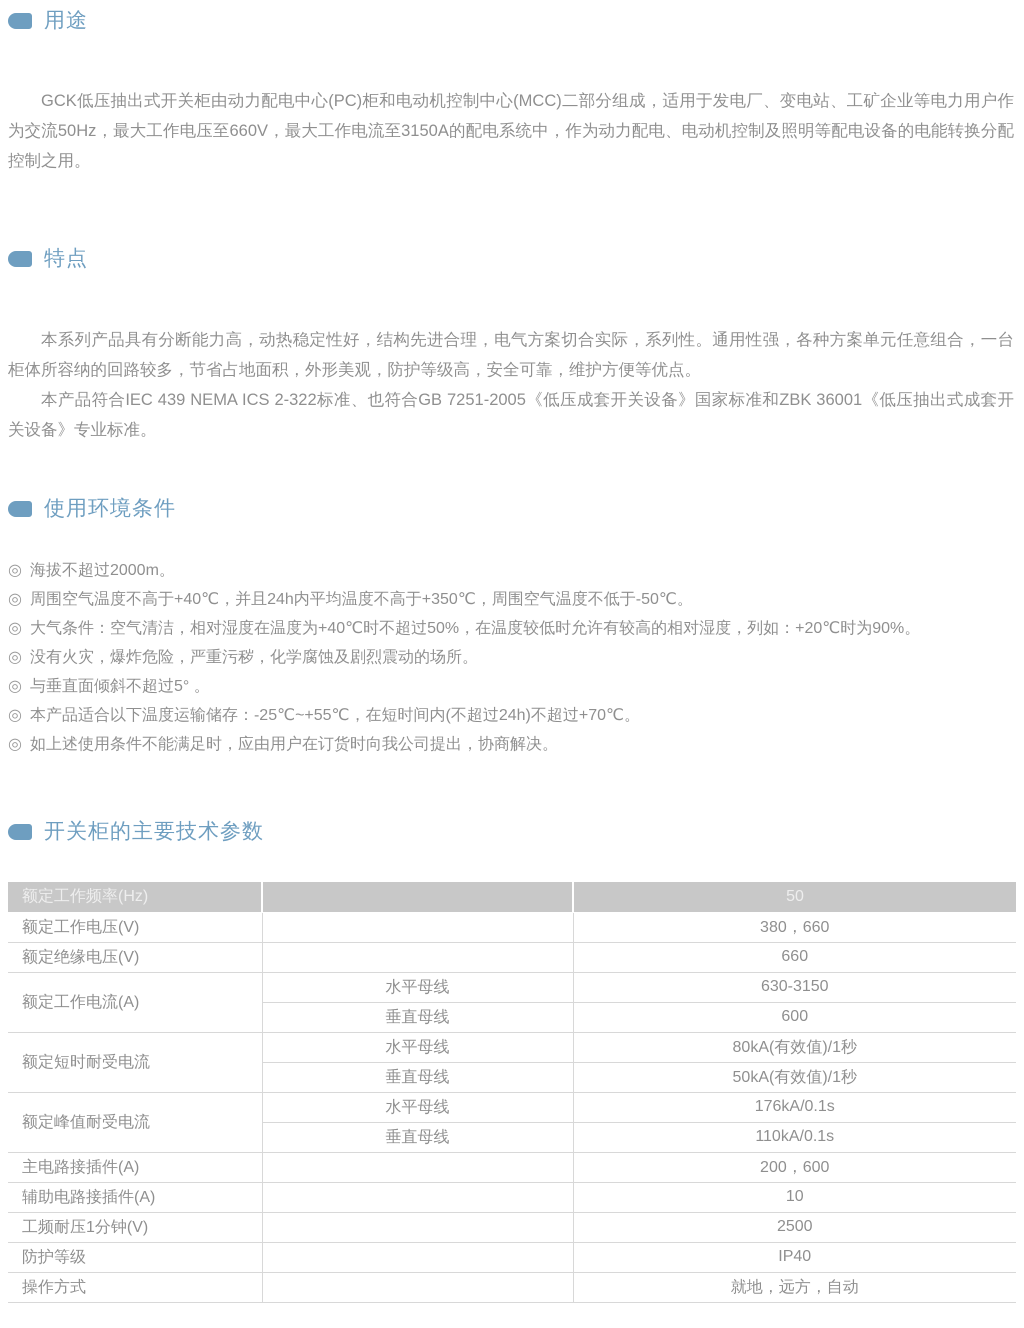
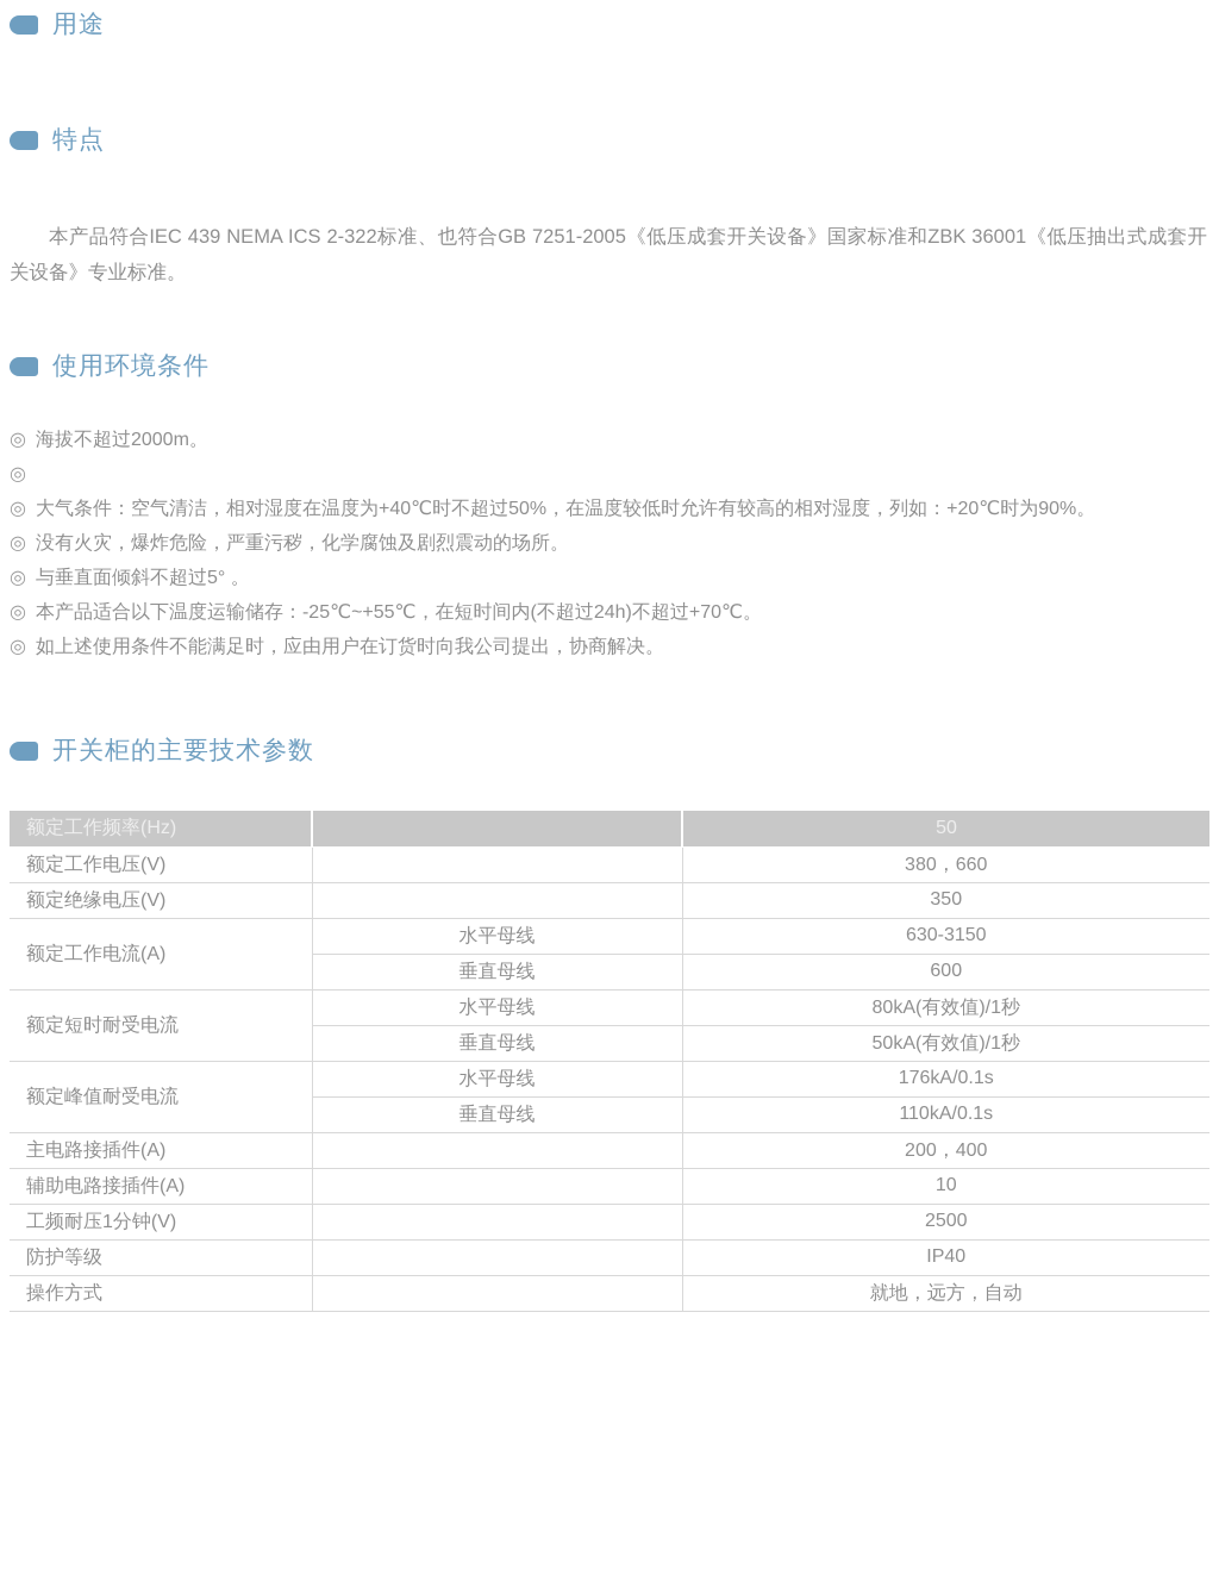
  用途
- GCK低压抽出式开关柜由动力配电中心(PC)柜和电动机控制中心(MCC)二部分组成，适用于发电厂、变电站、工矿企业等电力用户作为交流50Hz，最大工作电压至660V，最大工作电流至3150A的配电系统中，作为动力配电、电动机控制及照明等配电设备的电能转换分配控制之用。
  特点
- 本系列产品具有分断能力高，动热稳定性好，结构先进合理，电气方案切合实际，系列性。通用性强，各种方案单元任意组合，一台柜体所容纳的回路较多，节省占地面积，外形美观，防护等级高，安全可靠，维护方便等优点。
  本产品符合IEC 439 NEMA ICS 2-322标准、也符合GB 7251-2005《低压成套开关设备》国家标准和ZBK 36001《低压抽出式成套开关设备》专业标准。
  使用环境条件
  ◎
  海拔不超过2000m。
  ◎
- 周围空气温度不高于+40℃，并且24h内平均温度不高于+350℃，周围空气温度不低于-50℃。
  ◎
  大气条件：空气清洁，相对湿度在温度为+40℃时不超过50%，在温度较低时允许有较高的相对湿度，列如：+20℃时为90%。
  ◎
  没有火灾，爆炸危险，严重污秽，化学腐蚀及剧烈震动的场所。
  ◎
  与垂直面倾斜不超过5° 。
  ◎
  本产品适合以下温度运输储存：-25℃~+55℃，在短时间内(不超过24h)不超过+70℃。
  ◎
  如上述使用条件不能满足时，应由用户在订货时向我公司提出，协商解决。
  开关柜的主要技术参数
  额定工作频率(Hz)		50
  额定工作电压(V)		380，660
- 额定绝缘电压(V)		660
+ 额定绝缘电压(V)		350
  额定工作电流(A)	水平母线	630-3150
  垂直母线	600
  额定短时耐受电流	水平母线	80kA(有效值)/1秒
  垂直母线	50kA(有效值)/1秒
  额定峰值耐受电流	水平母线	176kA/0.1s
  垂直母线	110kA/0.1s
- 主电路接插件(A)		200，600
+ 主电路接插件(A)		200，400
  辅助电路接插件(A)		10
  工频耐压1分钟(V)		2500
  防护等级		IP40
  操作方式		就地，远方，自动
